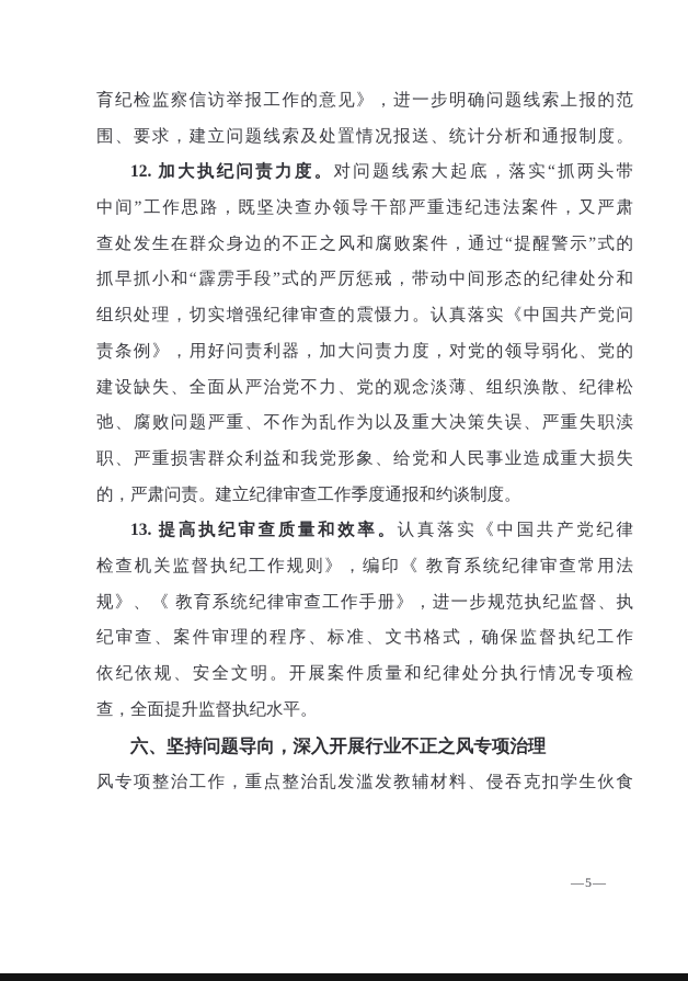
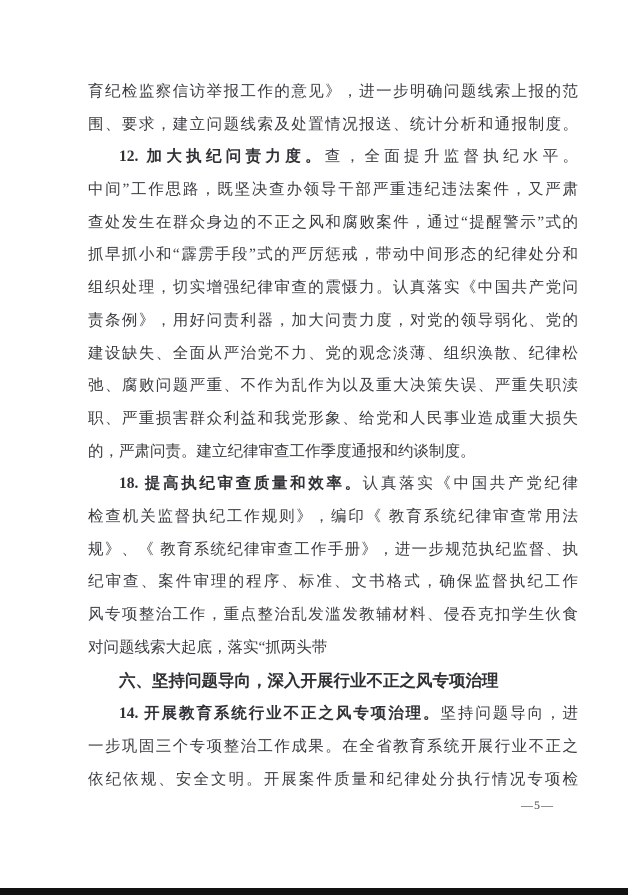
  育纪检监察信访举报工作的意见》，进一步明确问题线索上报的范
  围、要求，建立问题线索及处置情况报送、统计分析和通报制度。
- 12. 加大执纪问责力度。对问题线索大起底，落实“抓两头带
+ 12. 加大执纪问责力度。查，全面提升监督执纪水平。
  中间”工作思路，既坚决查办领导干部严重违纪违法案件，又严肃
  查处发生在群众身边的不正之风和腐败案件，通过“提醒警示”式的
  抓早抓小和“霹雳手段”式的严厉惩戒，带动中间形态的纪律处分和
  组织处理，切实增强纪律审查的震慑力。认真落实《中国共产党问
  责条例》，用好问责利器，加大问责力度，对党的领导弱化、党的
  建设缺失、全面从严治党不力、党的观念淡薄、组织涣散、纪律松
  弛、腐败问题严重、不作为乱作为以及重大决策失误、严重失职渎
  职、严重损害群众利益和我党形象、给党和人民事业造成重大损失
  的，严肃问责。建立纪律审查工作季度通报和约谈制度。
- 13. 提高执纪审查质量和效率。认真落实《中国共产党纪律
+ 18. 提高执纪审查质量和效率。认真落实《中国共产党纪律
  检查机关监督执纪工作规则》，编印《 教育系统纪律审查常用法
  规》、《 教育系统纪律审查工作手册》，进一步规范执纪监督、执
  纪审查、案件审理的程序、标准、文书格式，确保监督执纪工作
- 依纪依规、安全文明。开展案件质量和纪律处分执行情况专项检
+ 风专项整治工作，重点整治乱发滥发教辅材料、侵吞克扣学生伙食
- 查，全面提升监督执纪水平。
+ 对问题线索大起底，落实“抓两头带
  六、坚持问题导向，深入开展行业不正之风专项治理
+ 14. 开展教育系统行业不正之风专项治理。坚持问题导向，进
+ 一步巩固三个专项整治工作成果。在全省教育系统开展行业不正之
- 风专项整治工作，重点整治乱发滥发教辅材料、侵吞克扣学生伙食
+ 依纪依规、安全文明。开展案件质量和纪律处分执行情况专项检
  —5—
